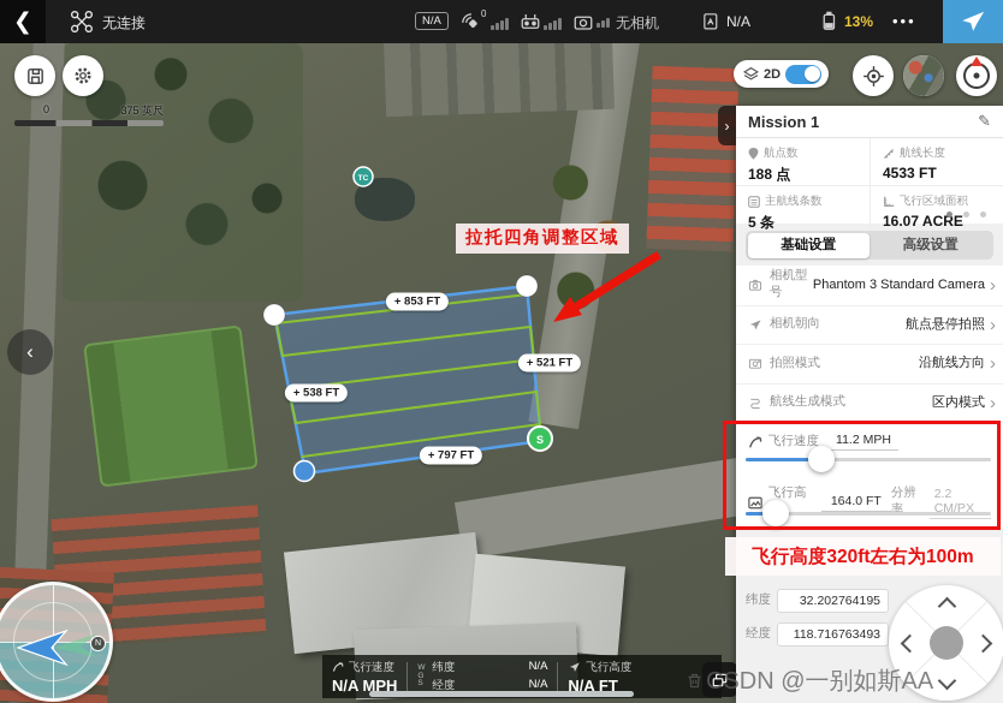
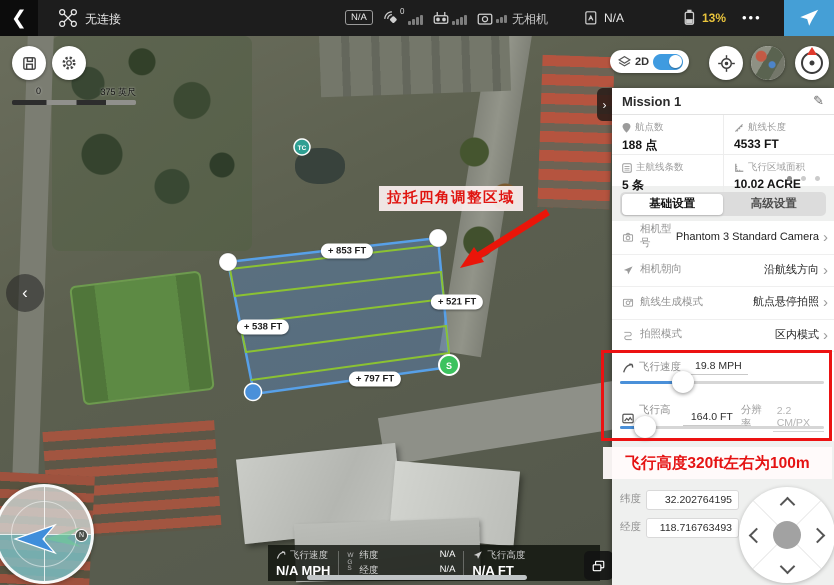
  S
  + 853 FT
  + 521 FT
  + 538 FT
  + 797 FT
  拉托四角调整区域
  0
  375 英尺
  ‹
  2D
  ❮
  无连接
  N/A
  0
  无相机
  N/A
  13%
  •••
  ›
  Mission 1
  ✎
  航点数
  188 点
  航线长度
  4533 FT
  主航线条数
  5 条
  飞行区域面积
- 16.07 ACRE
+ 10.02 ACRE
  基础设置
  高级设置
  相机型号
  Phantom 3 Standard Camera
  ›
  相机朝向
- 航点悬停拍照
+ 沿航线方向
  ›
- 拍照模式
+ 航线生成模式
- 沿航线方向
+ 航点悬停拍照
  ›
- 航线生成模式
+ 拍照模式
  区内模式
  ›
  飞行速度
- 11.2 MPH
+ 19.8 MPH
  飞行高
  164.0 FT
  分辨率
  2.2 CM/PX
  飞行高度320ft左右为100m
  纬度
  32.202764195
  经度
  118.716763493
  飞行速度
  N/A MPH
  纬度
  N/A
  经度
  N/A
  飞行高度
  N/A FT
- CSDN @一别如斯AA
